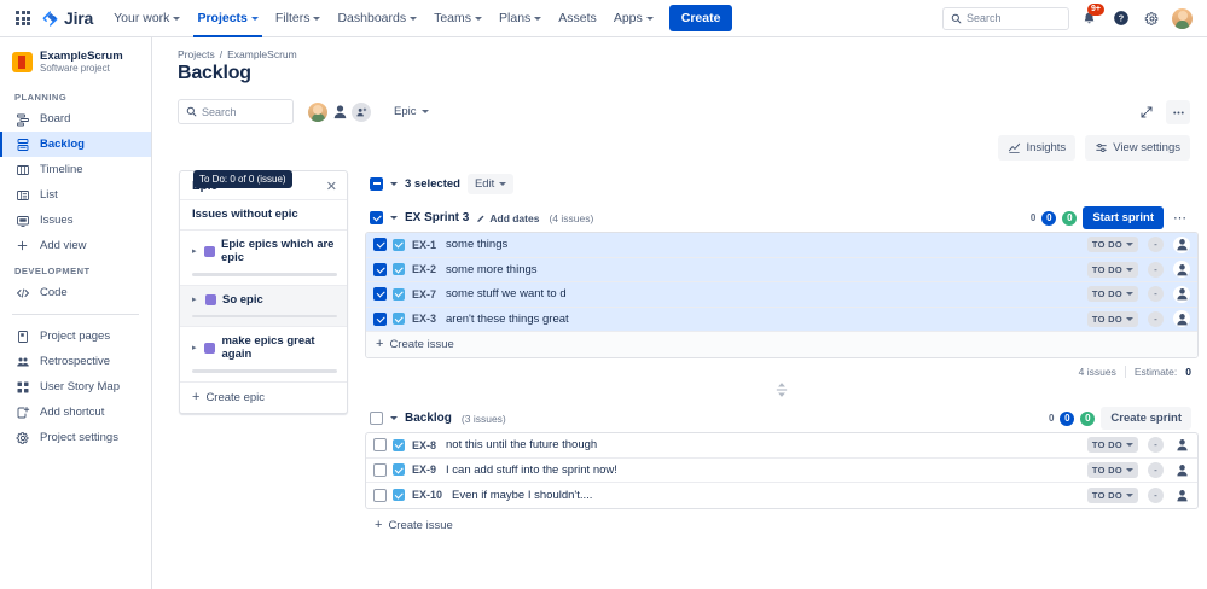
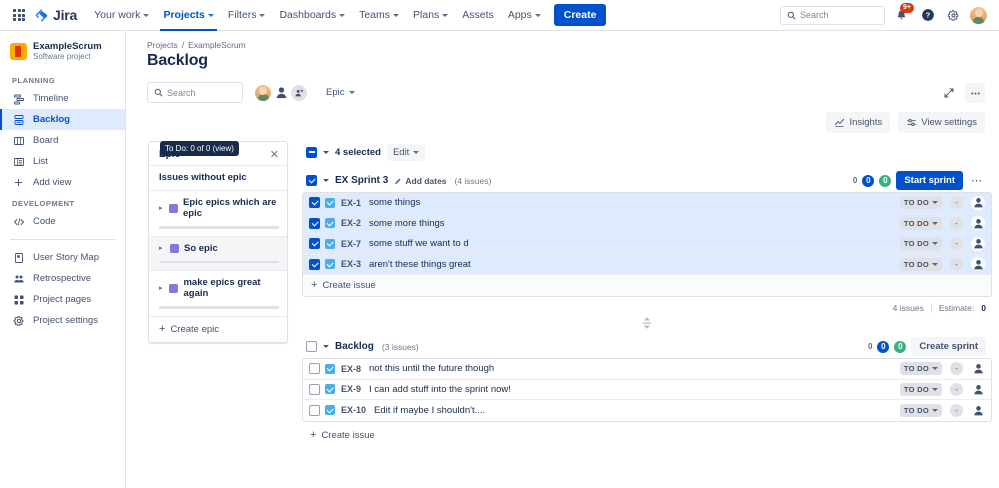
  Jira
  Your work
  Projects
  Filters
  Dashboards
  Teams
  Plans
  Assets
  Apps
  Create
  Search
  ?
  ExampleScrum
  Software project
  PLANNING
- Board
+ Timeline
  Backlog
- Timeline
+ Board
  List
- Issues
  Add view
  DEVELOPMENT
  Code
- Project pages
+ User Story Map
  Retrospective
- User Story Map
+ Project pages
- Add shortcut
  Project settings
  Projects / ExampleScrum
  Backlog
  Insights
  View settings
  Search
  Epic
  ✕
  Issues without epic
  Epic epics which are epic
  So epic
  make epics great again
  +
  Create epic
- To Do: 0 of 0 (issue)
+ To Do: 0 of 0 (view)
- 3 selected
+ 4 selected
  Edit
  EX Sprint 3
  Add dates
  (4 issues)
  0
  0
  0
  Start sprint
  ⋯
  EX-1
  some things
  TO DO
  -
  EX-2
  some more things
  TO DO
  -
  EX-7
  some stuff we want to d
  TO DO
  -
  EX-3
  aren't these things great
  TO DO
  -
  +
  Create issue
  4 issues
  Estimate:
  0
  Backlog
  (3 issues)
  0
  0
  0
  Create sprint
  EX-8
  not this until the future though
  TO DO
  -
  EX-9
  I can add stuff into the sprint now!
  TO DO
  -
  EX-10
- Even if maybe I shouldn't....
+ Edit if maybe I shouldn't....
  TO DO
  -
  +
  Create issue
